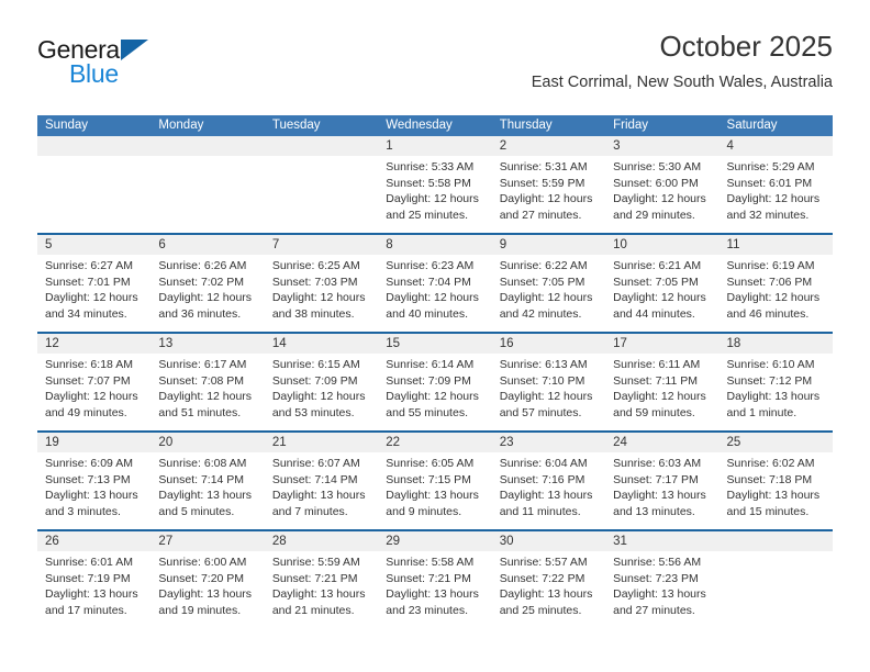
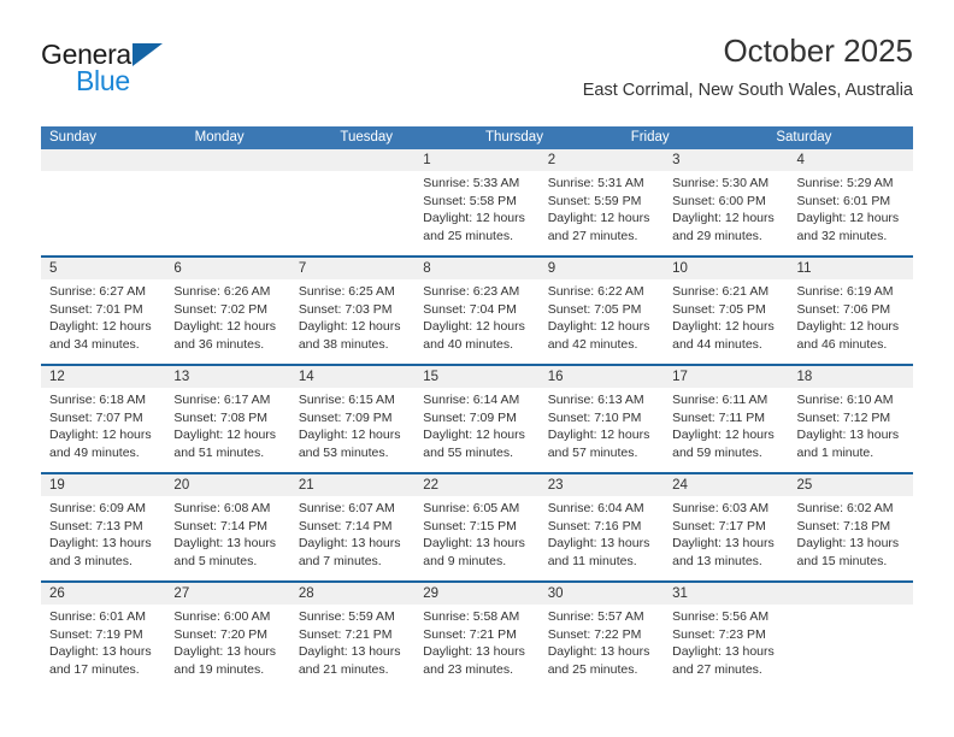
  General
  Blue
  October 2025
  East Corrimal, New South Wales, Australia
  Sunday
  Monday
  Tuesday
- Wednesday
  Thursday
  Friday
  Saturday
  1
  2
  3
  4
  Sunrise: 5:33 AM
  Sunset: 5:58 PM
  Daylight: 12 hours
  and 25 minutes.
  Sunrise: 5:31 AM
  Sunset: 5:59 PM
  Daylight: 12 hours
  and 27 minutes.
  Sunrise: 5:30 AM
  Sunset: 6:00 PM
  Daylight: 12 hours
  and 29 minutes.
  Sunrise: 5:29 AM
  Sunset: 6:01 PM
  Daylight: 12 hours
  and 32 minutes.
  5
  6
  7
  8
  9
  10
  11
  Sunrise: 6:27 AM
  Sunset: 7:01 PM
  Daylight: 12 hours
  and 34 minutes.
  Sunrise: 6:26 AM
  Sunset: 7:02 PM
  Daylight: 12 hours
  and 36 minutes.
  Sunrise: 6:25 AM
  Sunset: 7:03 PM
  Daylight: 12 hours
  and 38 minutes.
  Sunrise: 6:23 AM
  Sunset: 7:04 PM
  Daylight: 12 hours
  and 40 minutes.
  Sunrise: 6:22 AM
  Sunset: 7:05 PM
  Daylight: 12 hours
  and 42 minutes.
  Sunrise: 6:21 AM
  Sunset: 7:05 PM
  Daylight: 12 hours
  and 44 minutes.
  Sunrise: 6:19 AM
  Sunset: 7:06 PM
  Daylight: 12 hours
  and 46 minutes.
  12
  13
  14
  15
  16
  17
  18
  Sunrise: 6:18 AM
  Sunset: 7:07 PM
  Daylight: 12 hours
  and 49 minutes.
  Sunrise: 6:17 AM
  Sunset: 7:08 PM
  Daylight: 12 hours
  and 51 minutes.
  Sunrise: 6:15 AM
  Sunset: 7:09 PM
  Daylight: 12 hours
  and 53 minutes.
  Sunrise: 6:14 AM
  Sunset: 7:09 PM
  Daylight: 12 hours
  and 55 minutes.
  Sunrise: 6:13 AM
  Sunset: 7:10 PM
  Daylight: 12 hours
  and 57 minutes.
  Sunrise: 6:11 AM
  Sunset: 7:11 PM
  Daylight: 12 hours
  and 59 minutes.
  Sunrise: 6:10 AM
  Sunset: 7:12 PM
  Daylight: 13 hours
  and 1 minute.
  19
  20
  21
  22
  23
  24
  25
  Sunrise: 6:09 AM
  Sunset: 7:13 PM
  Daylight: 13 hours
  and 3 minutes.
  Sunrise: 6:08 AM
  Sunset: 7:14 PM
  Daylight: 13 hours
  and 5 minutes.
  Sunrise: 6:07 AM
  Sunset: 7:14 PM
  Daylight: 13 hours
  and 7 minutes.
  Sunrise: 6:05 AM
  Sunset: 7:15 PM
  Daylight: 13 hours
  and 9 minutes.
  Sunrise: 6:04 AM
  Sunset: 7:16 PM
  Daylight: 13 hours
  and 11 minutes.
  Sunrise: 6:03 AM
  Sunset: 7:17 PM
  Daylight: 13 hours
  and 13 minutes.
  Sunrise: 6:02 AM
  Sunset: 7:18 PM
  Daylight: 13 hours
  and 15 minutes.
  26
  27
  28
  29
  30
  31
  Sunrise: 6:01 AM
  Sunset: 7:19 PM
  Daylight: 13 hours
  and 17 minutes.
  Sunrise: 6:00 AM
  Sunset: 7:20 PM
  Daylight: 13 hours
  and 19 minutes.
  Sunrise: 5:59 AM
  Sunset: 7:21 PM
  Daylight: 13 hours
  and 21 minutes.
  Sunrise: 5:58 AM
  Sunset: 7:21 PM
  Daylight: 13 hours
  and 23 minutes.
  Sunrise: 5:57 AM
  Sunset: 7:22 PM
  Daylight: 13 hours
  and 25 minutes.
  Sunrise: 5:56 AM
  Sunset: 7:23 PM
  Daylight: 13 hours
  and 27 minutes.
